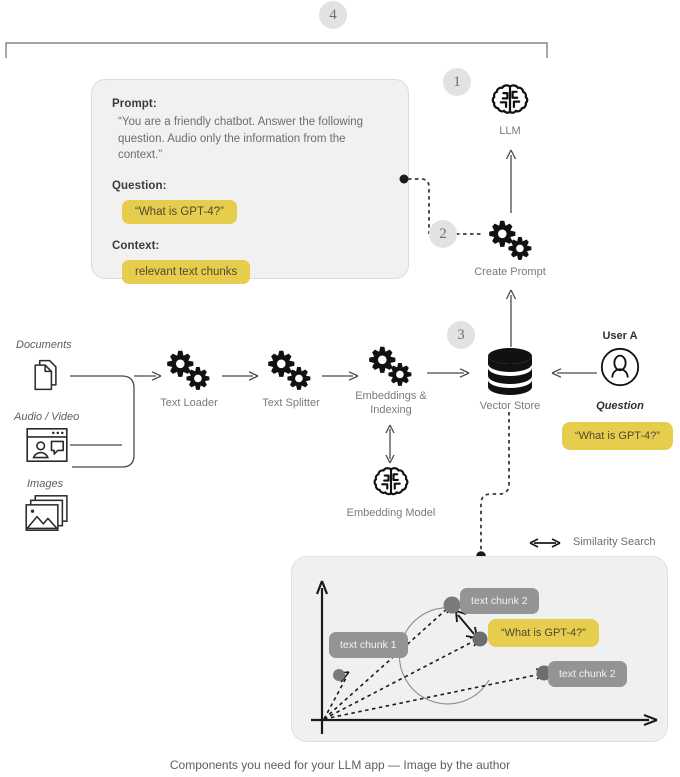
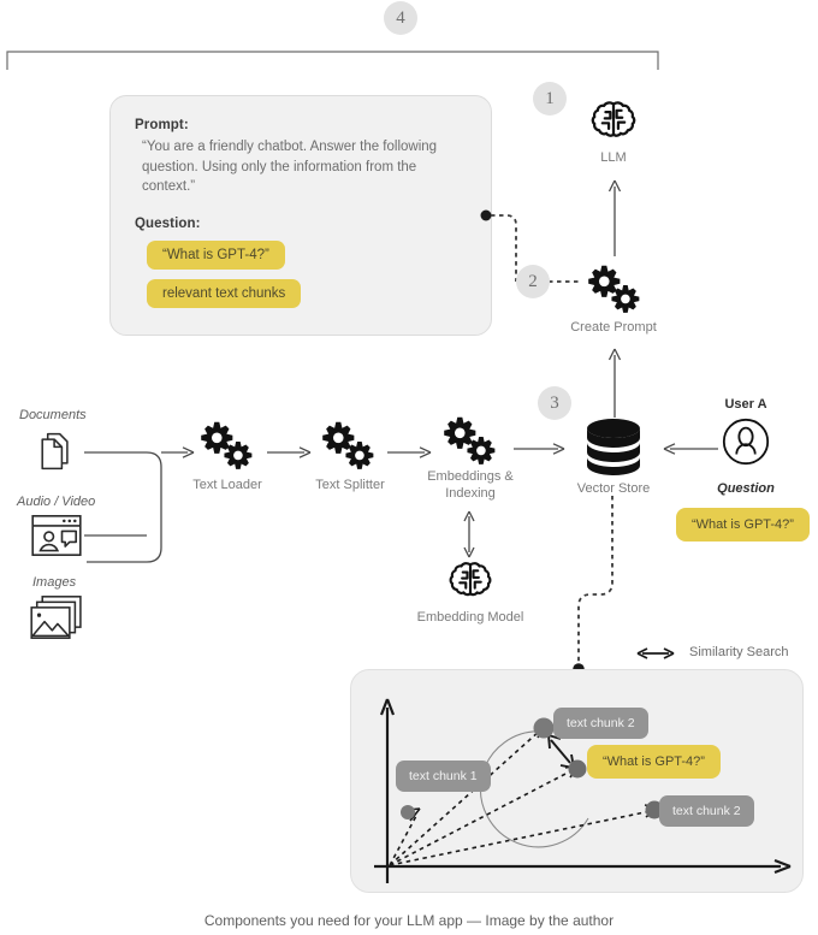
  4
  Prompt:
- “You are a friendly chatbot. Answer the following question. Audio only the information from the context.”
+ “You are a friendly chatbot. Answer the following question. Using only the information from the context.”
  Question:
  “What is GPT-4?”
- Context:
  relevant text chunks
  2
  1
  LLM
  Create Prompt
  Documents
  Audio / Video
  Images
  Text Loader
  Text Splitter
  Embeddings &
  Indexing
  Embedding Model
  3
  Vector Store
  User A
  Question
  “What is GPT-4?”
  Similarity Search
  text chunk 1
  text chunk 2
  text chunk 2
  “What is GPT-4?”
  Components you need for your LLM app — Image by the author
